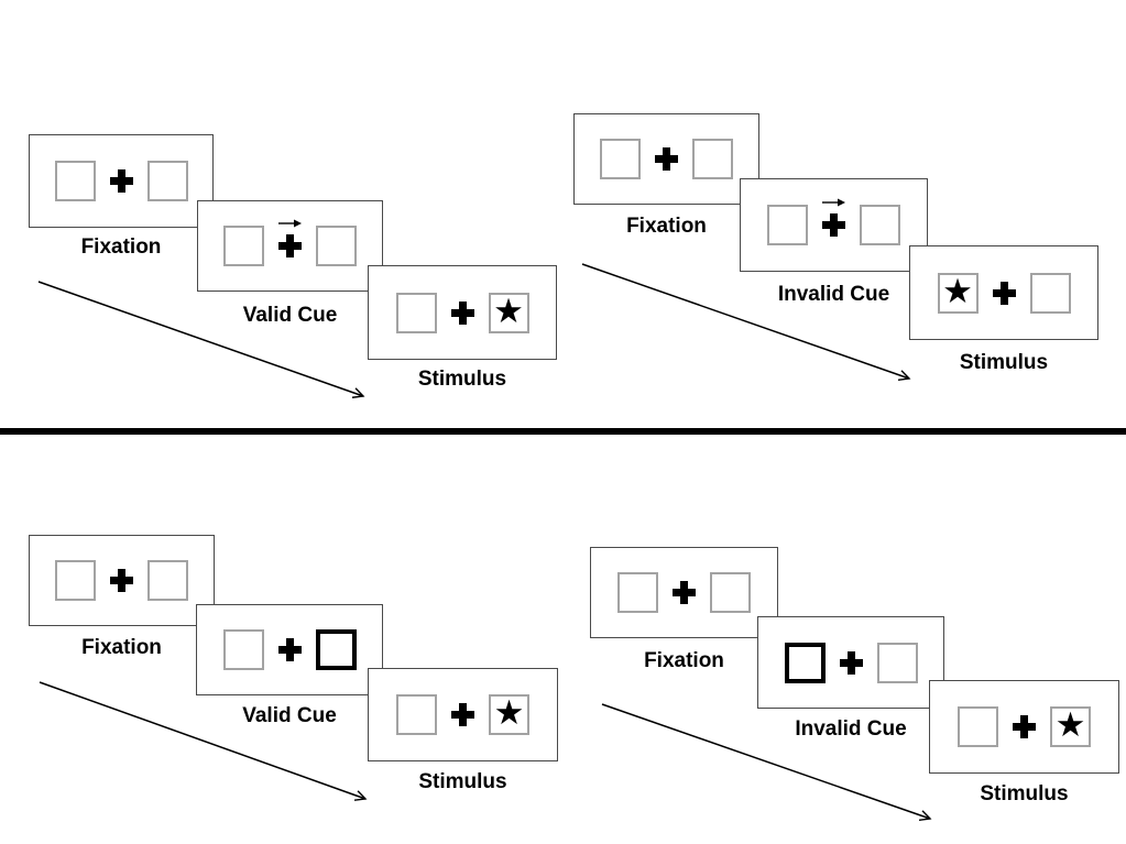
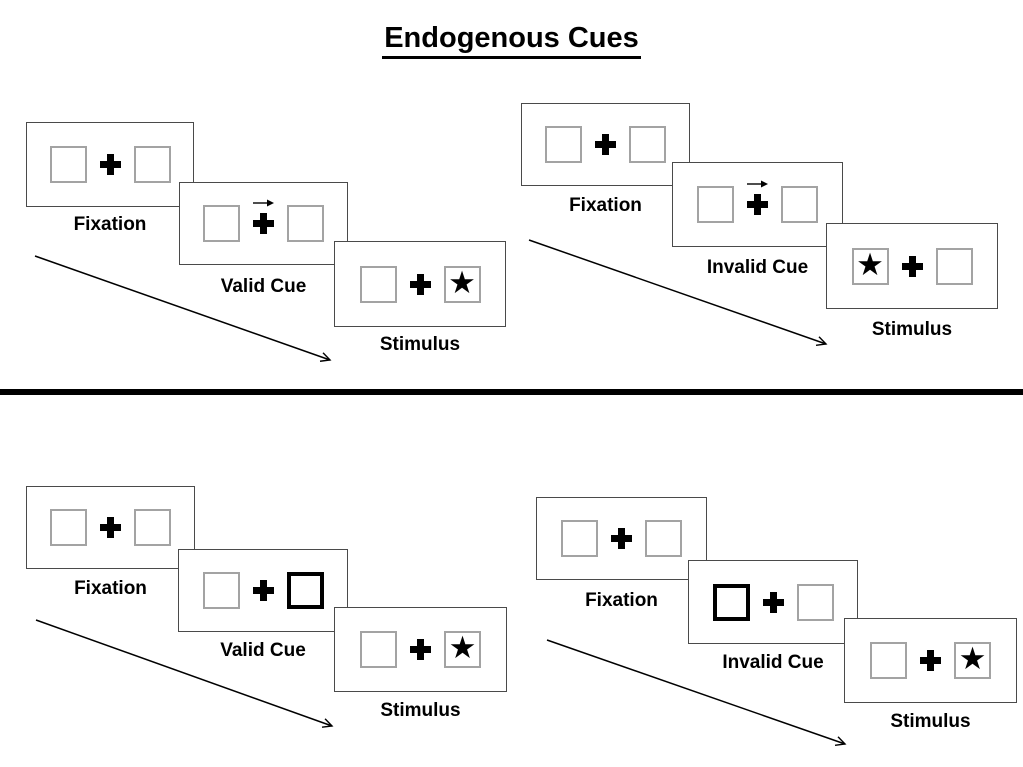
+ Endogenous Cues
  Fixation
  Valid Cue
  ★
  Stimulus
  Fixation
  Invalid Cue
  ★
  Stimulus
  Fixation
  Valid Cue
  ★
  Stimulus
  Fixation
  Invalid Cue
  ★
  Stimulus
